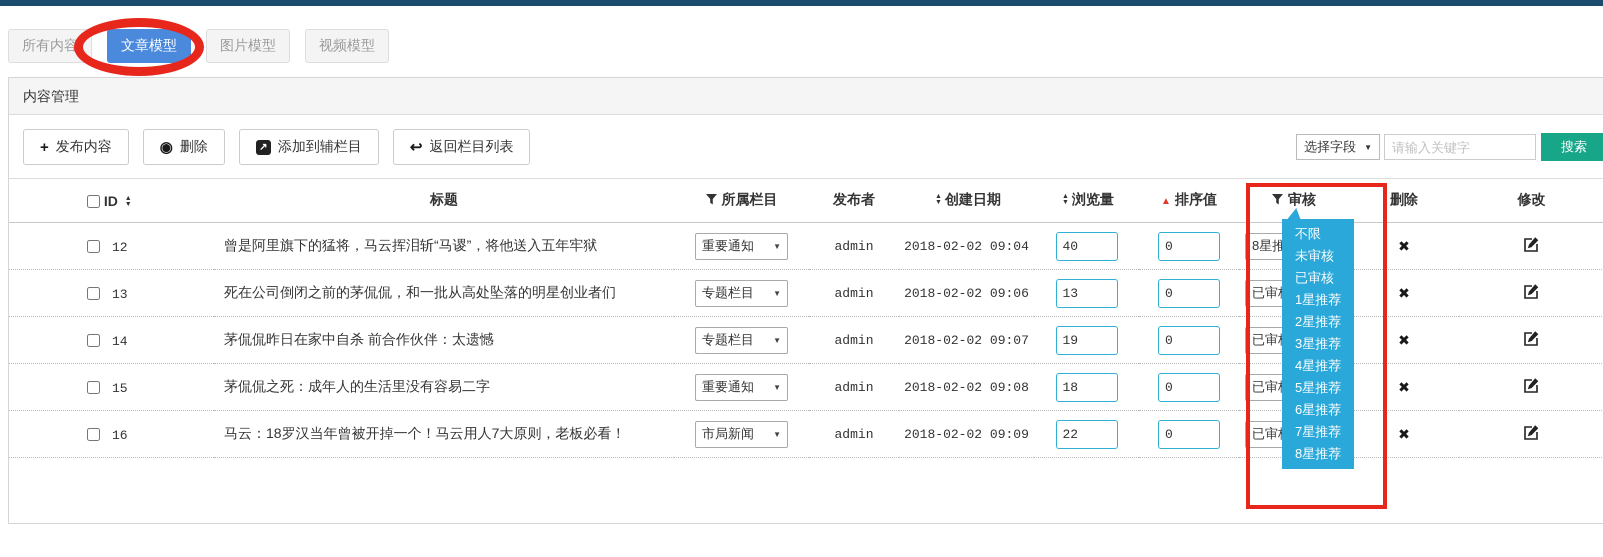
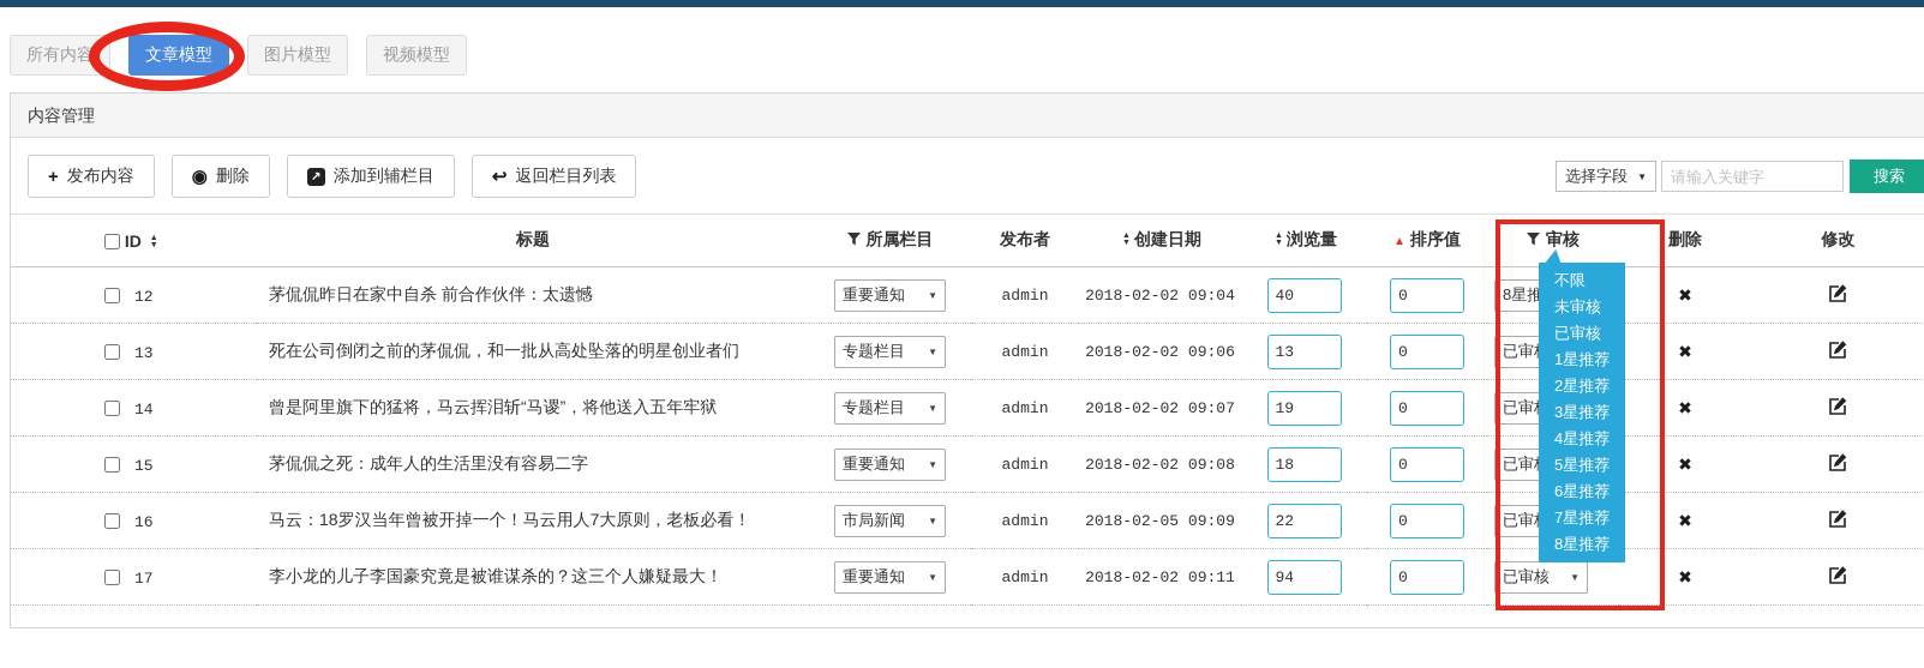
  所有内容
  文章模型
  图片模型
  视频模型
  内容管理
  +
  发布内容
  ◉
  删除
  ↗
  添加到辅栏目
  ↩
  返回栏目列表
  选择字段
  ▼
  请输入关键字
  搜索
  ID	标题	所属栏目	发布者	创建日期	浏览量	▲ 排序值	审核	删除	修改
- 12	曾是阿里旗下的猛将，马云挥泪斩“马谡”，将他送入五年牢狱	重要通知 ▼	admin	2018-02-02 09:04	40	0	8星推	✖
+ 12	茅侃侃昨日在家中自杀 前合作伙伴：太遗憾	重要通知 ▼	admin	2018-02-02 09:04	40	0	8星推	✖
  13	死在公司倒闭之前的茅侃侃，和一批从高处坠落的明星创业者们	专题栏目 ▼	admin	2018-02-02 09:06	13	0	已审	✖
- 14	茅侃侃昨日在家中自杀 前合作伙伴：太遗憾	专题栏目 ▼	admin	2018-02-02 09:07	19	0	已审	✖
+ 14	曾是阿里旗下的猛将，马云挥泪斩“马谡”，将他送入五年牢狱	专题栏目 ▼	admin	2018-02-02 09:07	19	0	已审	✖
  15	茅侃侃之死：成年人的生活里没有容易二字	重要通知 ▼	admin	2018-02-02 09:08	18	0	已审	✖
- 16	马云：18罗汉当年曾被开掉一个！马云用人7大原则，老板必看！	市局新闻 ▼	admin	2018-02-02 09:09	22	0	已审	✖
+ 16	马云：18罗汉当年曾被开掉一个！马云用人7大原则，老板必看！	市局新闻 ▼	admin	2018-02-05 09:09	22	0	已审	✖
+ 17	李小龙的儿子李国豪究竟是被谁谋杀的？这三个人嫌疑最大！	重要通知 ▼	admin	2018-02-02 09:11	94	0	已审核 ▼	✖
  不限
  未审核
  已审核
  1星推荐
  2星推荐
  3星推荐
  4星推荐
  5星推荐
  6星推荐
  7星推荐
  8星推荐
